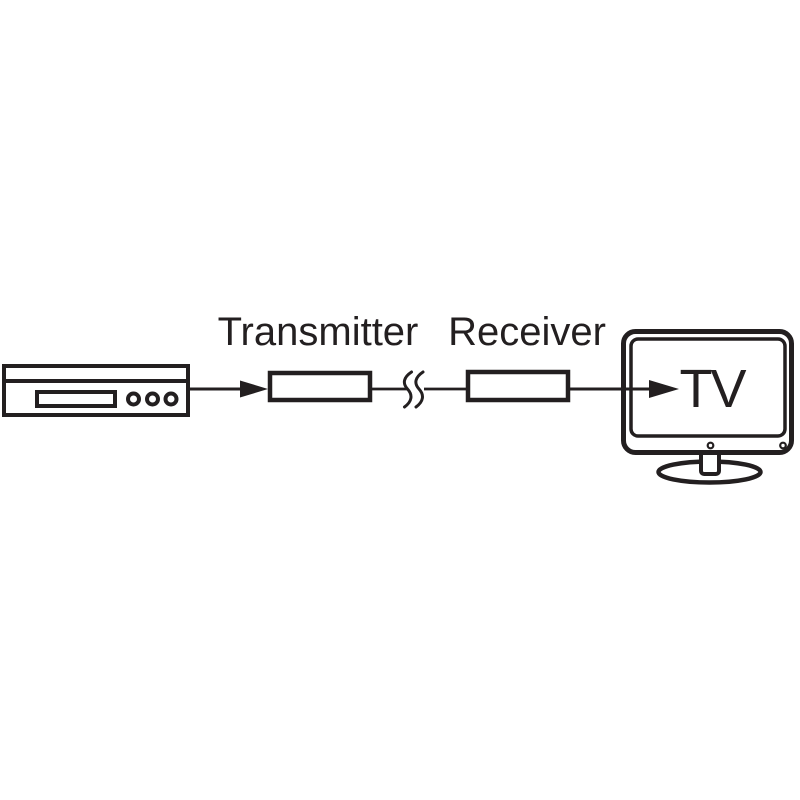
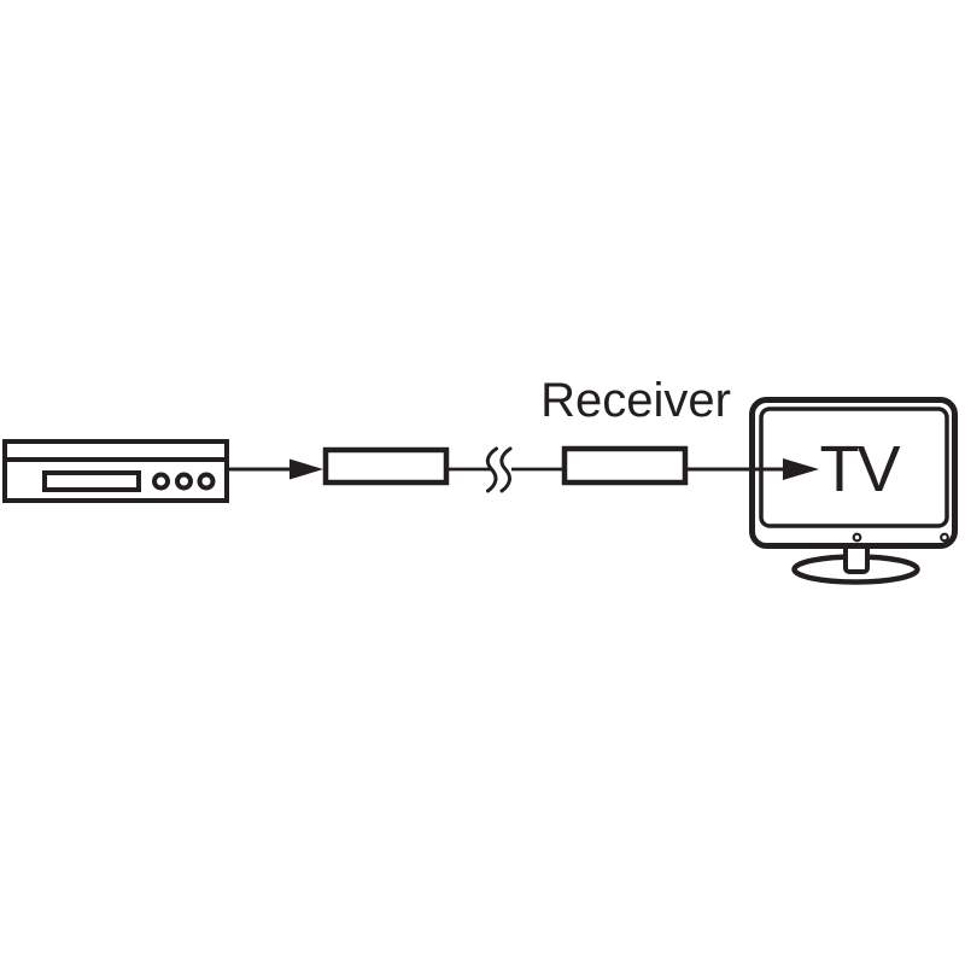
- Transmitter
  Receiver
  TV
